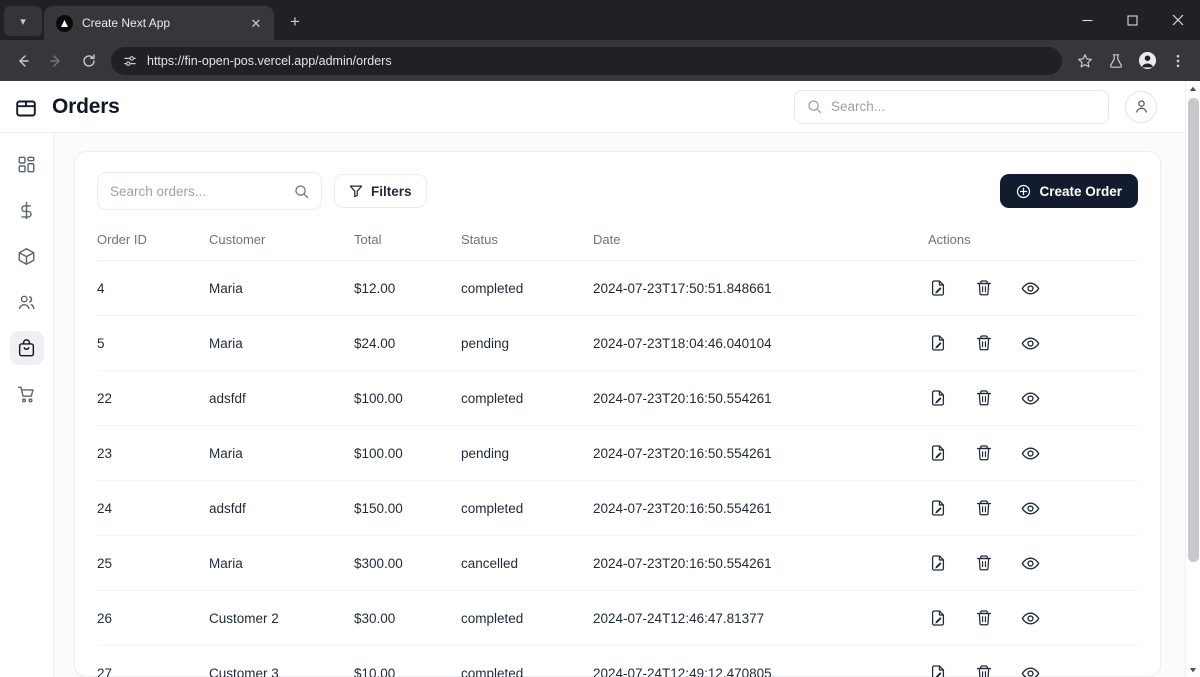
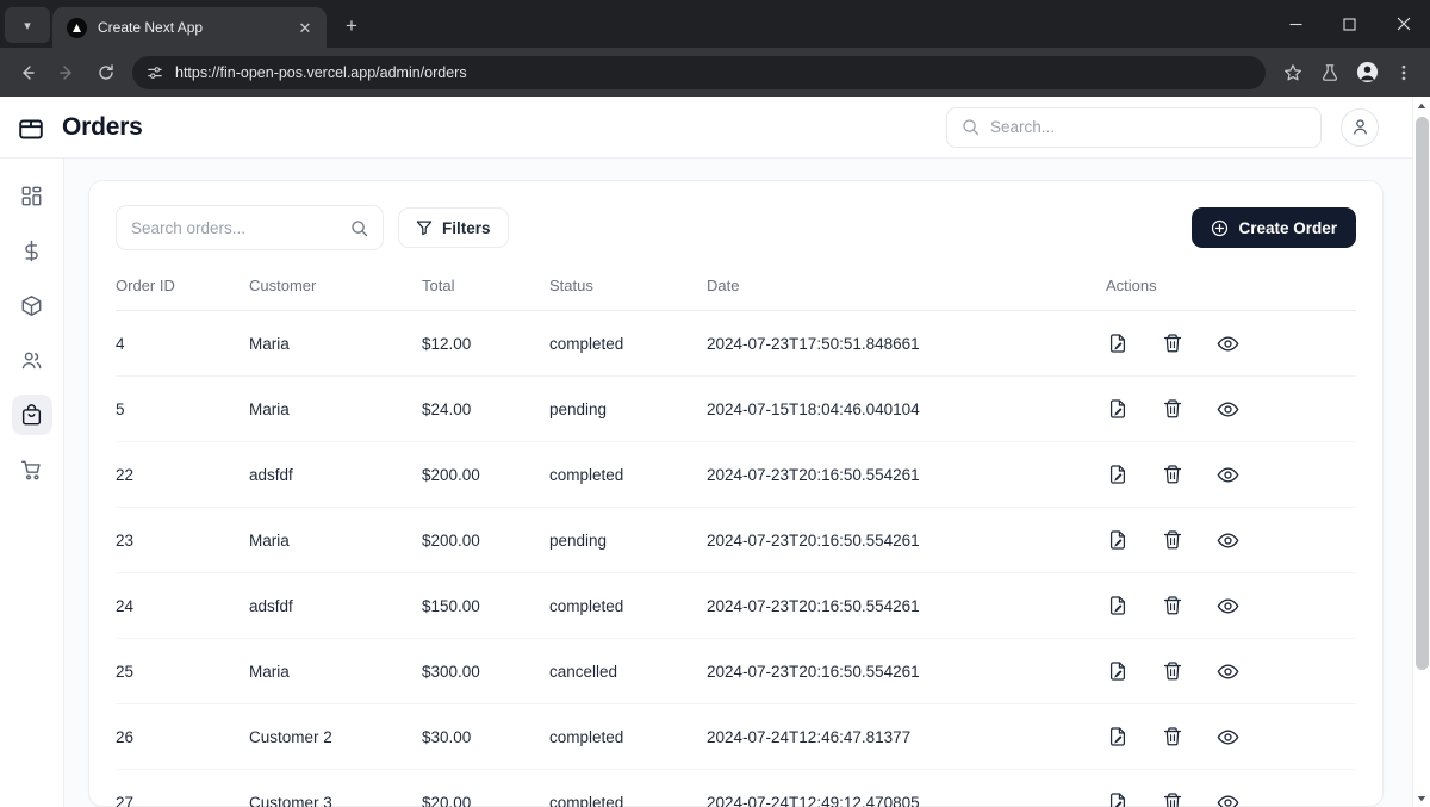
  ▾
  Create Next App
  ✕
  +
  https://fin-open-pos.vercel.app/admin/orders
  Orders
  Search...
  Search orders...
  Filters
  Create Order
  Order ID	Customer	Total	Status	Date	Actions
  4	Maria	$12.00	completed	2024-07-23T17:50:51.848661
- 5	Maria	$24.00	pending	2024-07-23T18:04:46.040104
+ 5	Maria	$24.00	pending	2024-07-15T18:04:46.040104
- 22	adsfdf	$100.00	completed	2024-07-23T20:16:50.554261
+ 22	adsfdf	$200.00	completed	2024-07-23T20:16:50.554261
- 23	Maria	$100.00	pending	2024-07-23T20:16:50.554261
+ 23	Maria	$200.00	pending	2024-07-23T20:16:50.554261
  24	adsfdf	$150.00	completed	2024-07-23T20:16:50.554261
  25	Maria	$300.00	cancelled	2024-07-23T20:16:50.554261
  26	Customer 2	$30.00	completed	2024-07-24T12:46:47.81377
- 27	Customer 3	$10.00	completed	2024-07-24T12:49:12.470805
+ 27	Customer 3	$20.00	completed	2024-07-24T12:49:12.470805
